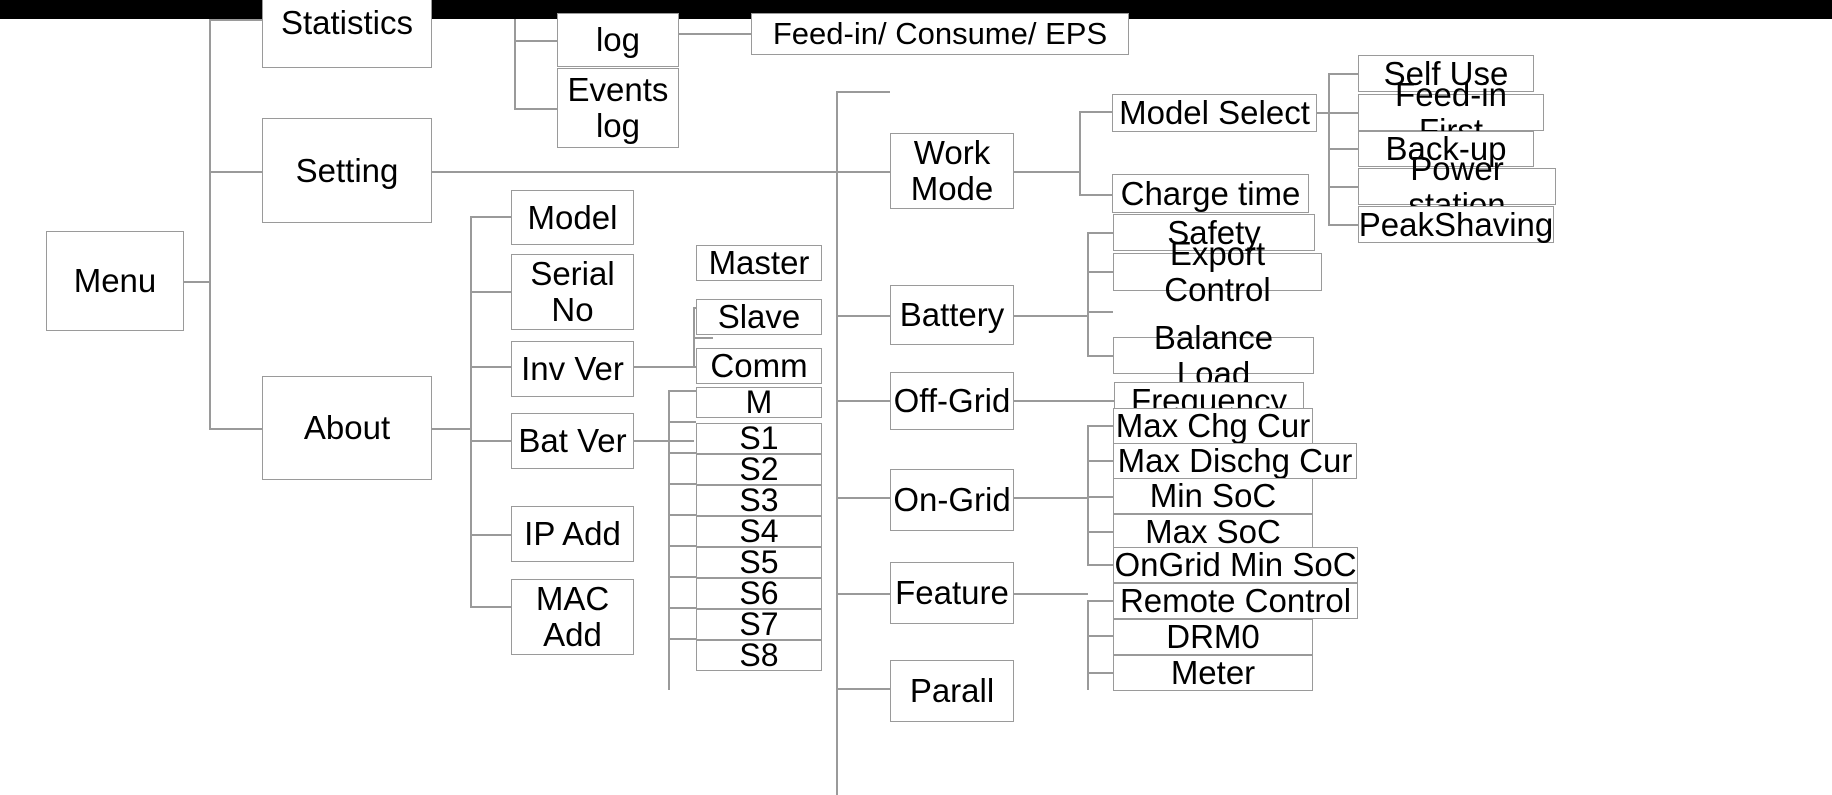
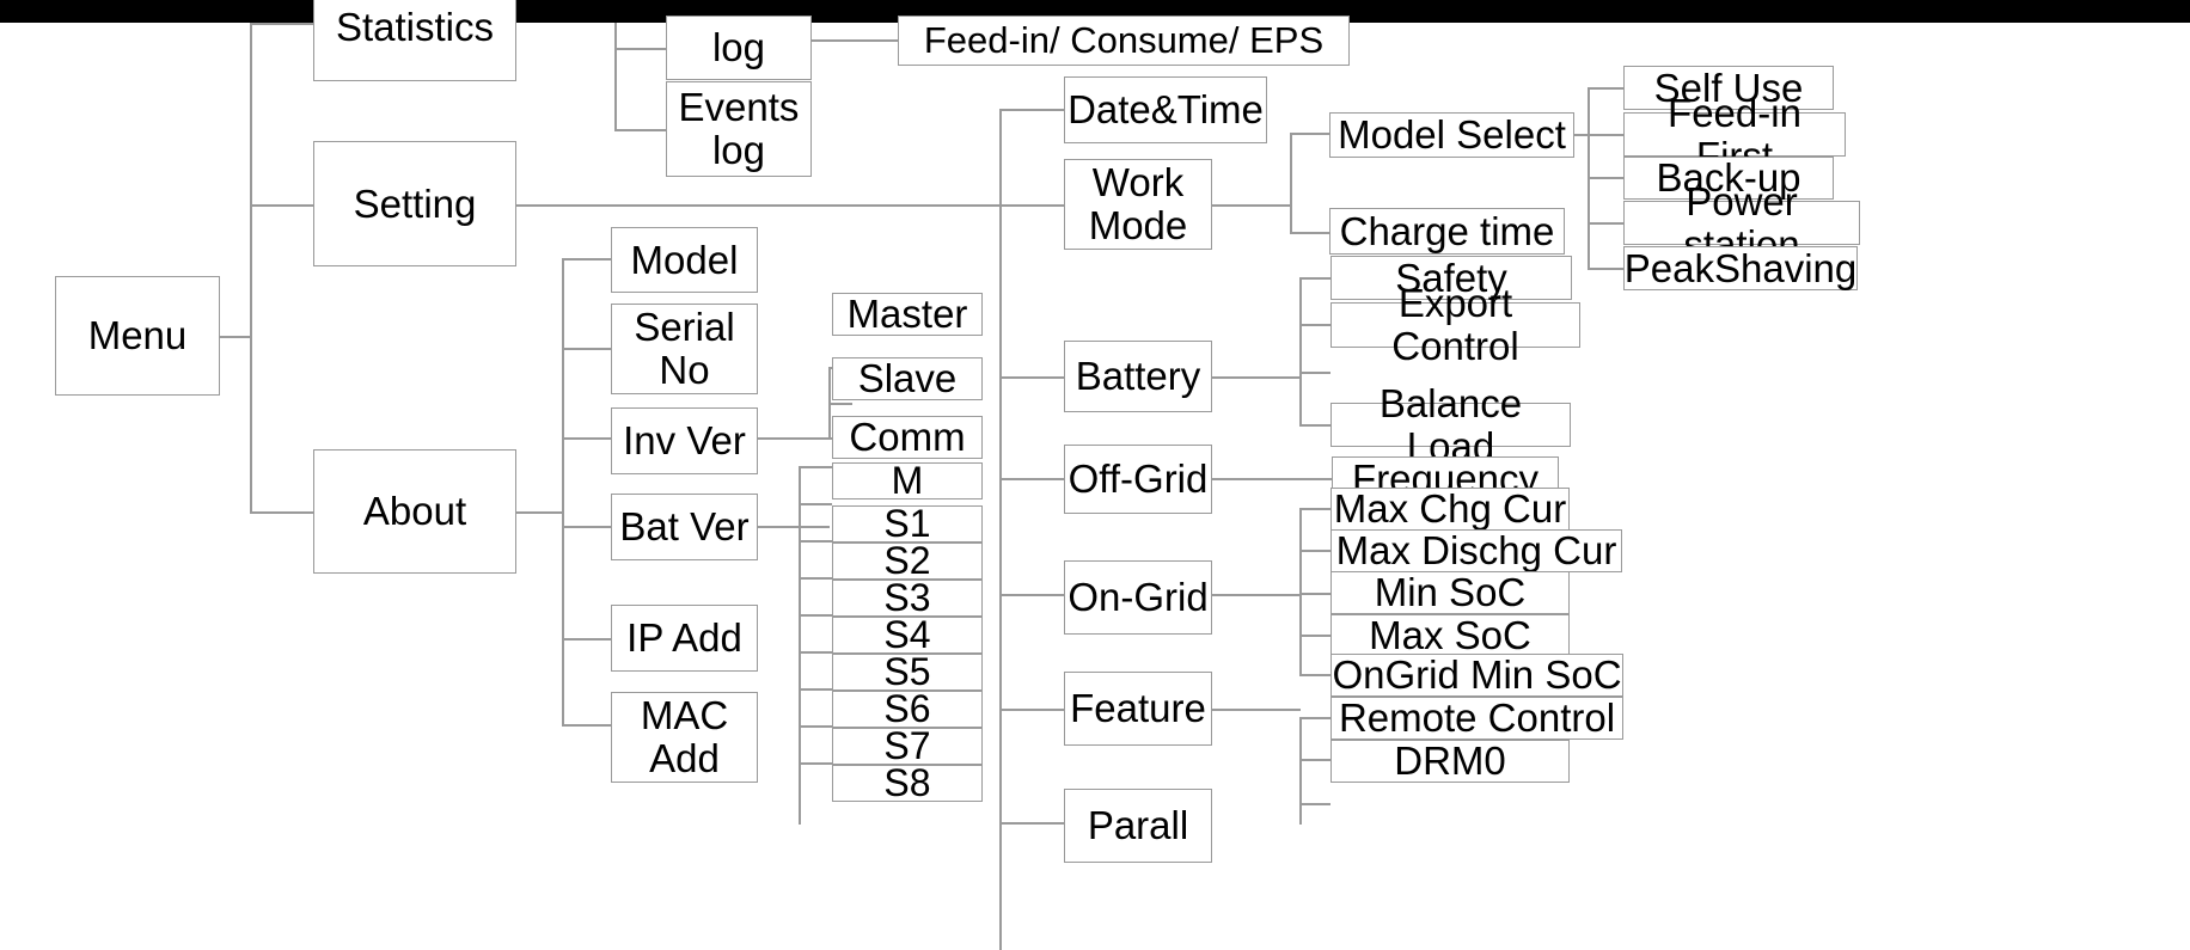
  Menu
  Statistics
  Setting
  About
  log
  Events
  log
  Feed-in/ Consume/ EPS
+ Date&Time
  Work
  Mode
  Battery
  Off-Grid
  On-Grid
  Feature
  Parall
  Model Select
  Charge time
  Self Use
  Feed-in First
  Back-up
  Power station
  PeakShaving
  Safety
  Export Control
  Balance Load
  Frequency
  Max Chg Cur
  Max Dischg Cur
  Min SoC
  Max SoC
  OnGrid Min SoC
  Remote Control
  DRM0
- Meter
  Model
  Serial
  No
  Inv Ver
  Bat Ver
  IP Add
  MAC
  Add
  Master
  Slave
  Comm
  M
  S1
  S2
  S3
  S4
  S5
  S6
  S7
  S8
